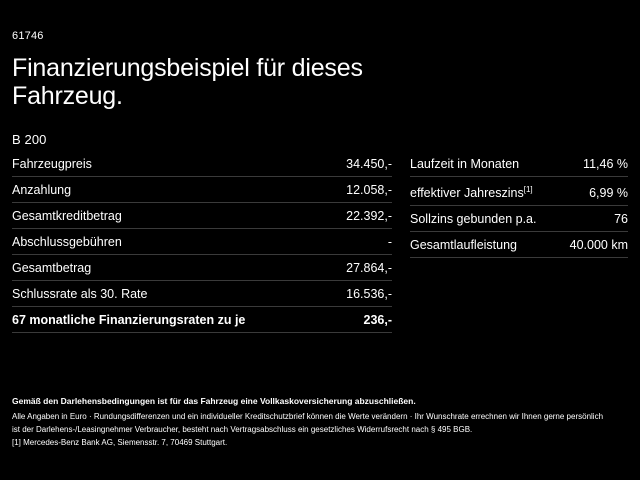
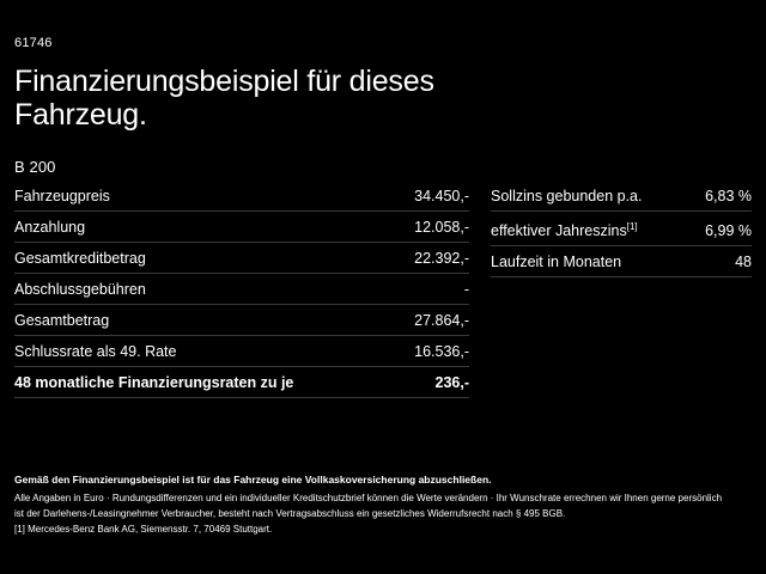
  61746
  Finanzierungsbeispiel für dieses
  Fahrzeug.
  B 200
  Fahrzeugpreis
  34.450,-
  Anzahlung
  12.058,-
  Gesamtkreditbetrag
  22.392,-
  Abschlussgebühren
  -
  Gesamtbetrag
  27.864,-
- Schlussrate als 30. Rate
+ Schlussrate als 49. Rate
  16.536,-
- 67 monatliche Finanzierungsraten zu je
+ 48 monatliche Finanzierungsraten zu je
  236,-
- Laufzeit in Monaten
+ Sollzins gebunden p.a.
- 11,46 %
+ 6,83 %
  effektiver Jahreszins[1]
  6,99 %
- Sollzins gebunden p.a.
+ Laufzeit in Monaten
- 76
+ 48
- Gesamtlaufleistung
- 40.000 km
- Gemäß den Darlehensbedingungen ist für das Fahrzeug eine Vollkaskoversicherung abzuschließen.
+ Gemäß den Finanzierungsbeispiel ist für das Fahrzeug eine Vollkaskoversicherung abzuschließen.
  Alle Angaben in Euro · Rundungsdifferenzen und ein individueller Kreditschutzbrief können die Werte verändern · Ihr Wunschrate errechnen wir Ihnen gerne persönlich
  ist der Darlehens-/Leasingnehmer Verbraucher, besteht nach Vertragsabschluss ein gesetzliches Widerrufsrecht nach § 495 BGB.
  [1] Mercedes-Benz Bank AG, Siemensstr. 7, 70469 Stuttgart.
